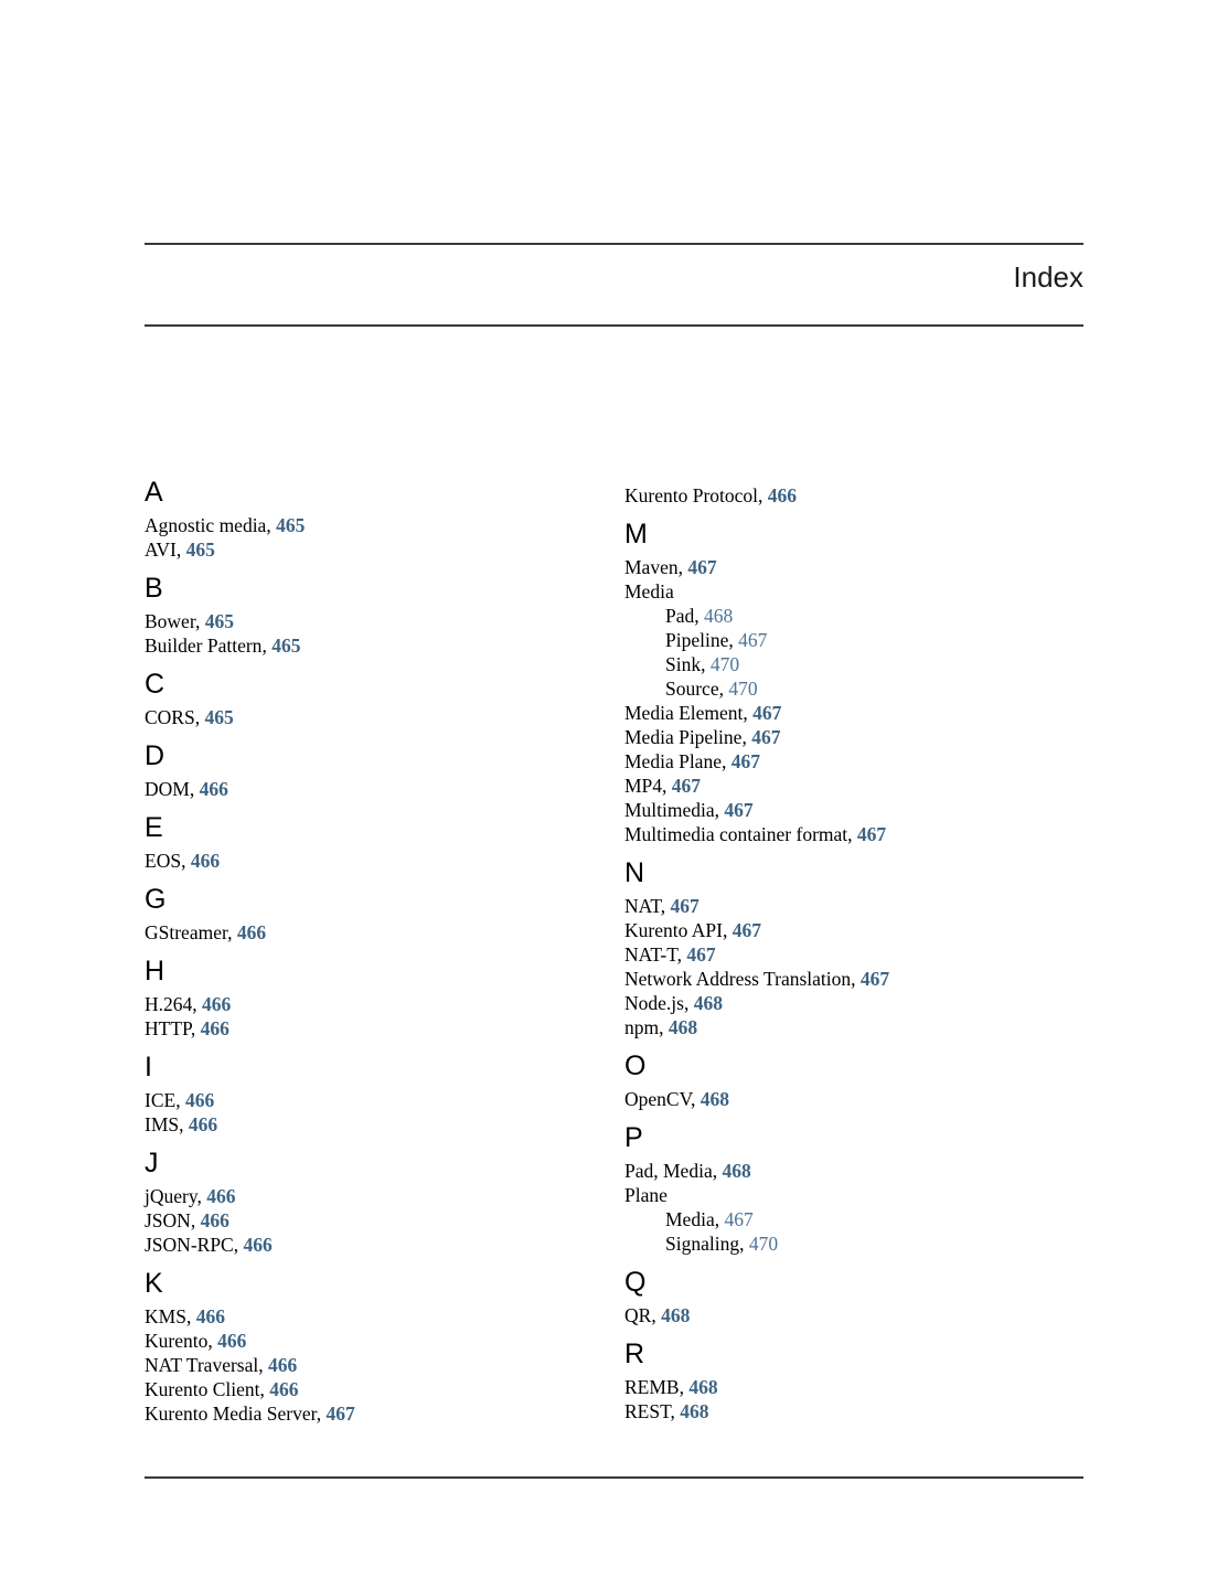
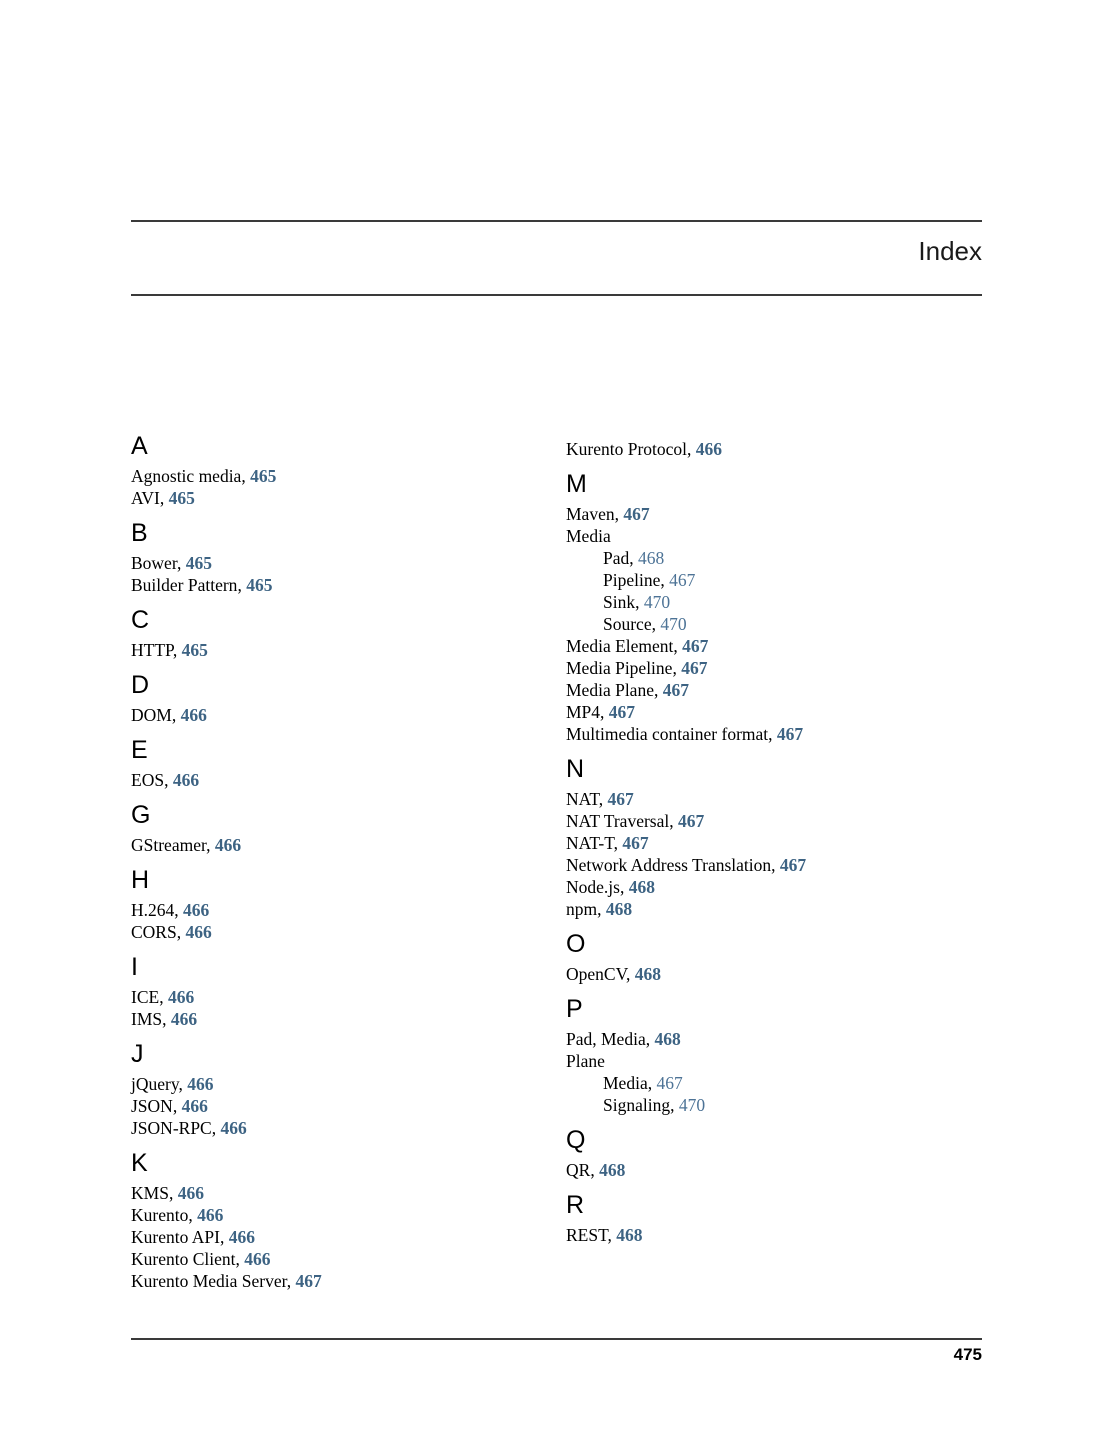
  Index
  A
  Agnostic media, 465
  AVI, 465
  B
  Bower, 465
  Builder Pattern, 465
  C
- CORS, 465
+ HTTP, 465
  D
  DOM, 466
  E
  EOS, 466
  G
  GStreamer, 466
  H
  H.264, 466
- HTTP, 466
+ CORS, 466
  I
  ICE, 466
  IMS, 466
  J
  jQuery, 466
  JSON, 466
  JSON-RPC, 466
  K
  KMS, 466
  Kurento, 466
- NAT Traversal, 466
+ Kurento API, 466
  Kurento Client, 466
  Kurento Media Server, 467
  Kurento Protocol, 466
  M
  Maven, 467
  Media
  Pad, 468
  Pipeline, 467
  Sink, 470
  Source, 470
  Media Element, 467
  Media Pipeline, 467
  Media Plane, 467
  MP4, 467
- Multimedia, 467
  Multimedia container format, 467
  N
  NAT, 467
- Kurento API, 467
+ NAT Traversal, 467
  NAT-T, 467
  Network Address Translation, 467
  Node.js, 468
  npm, 468
  O
  OpenCV, 468
  P
  Pad, Media, 468
  Plane
  Media, 467
  Signaling, 470
  Q
  QR, 468
  R
- REMB, 468
  REST, 468
+ 475
